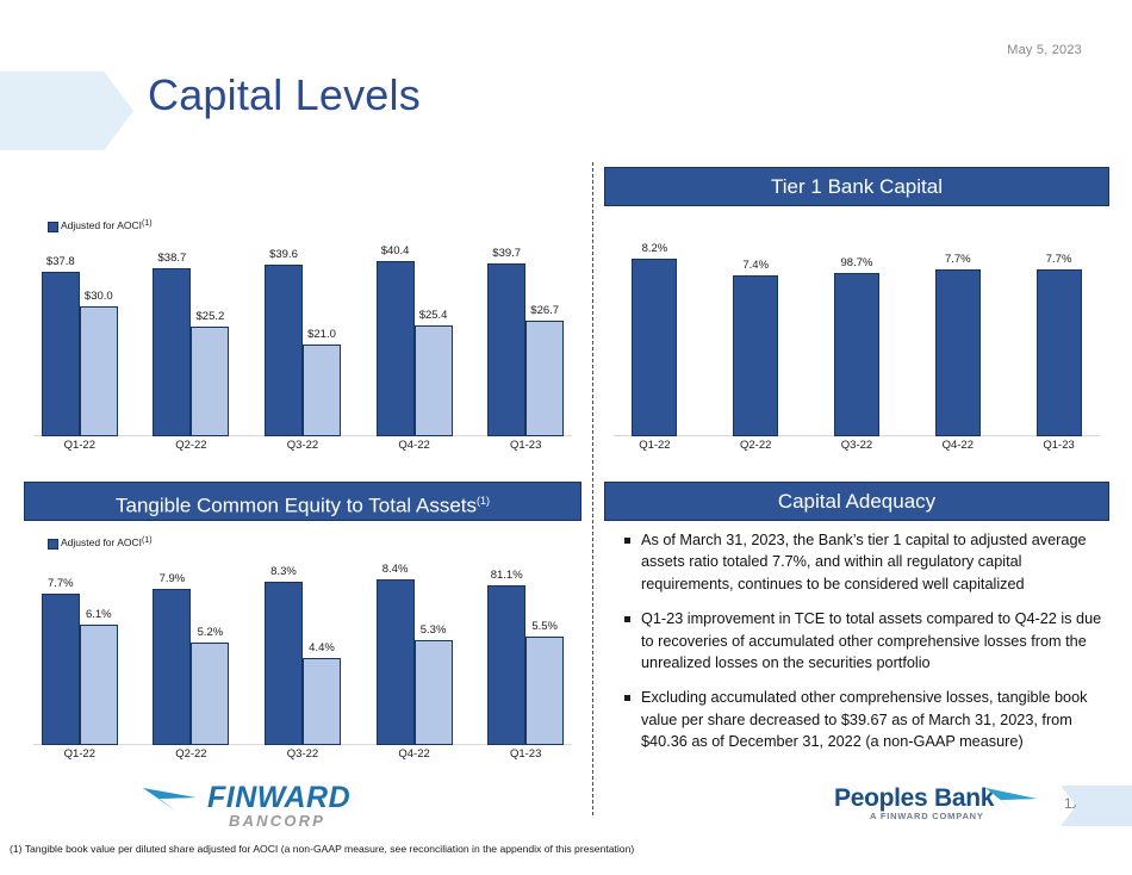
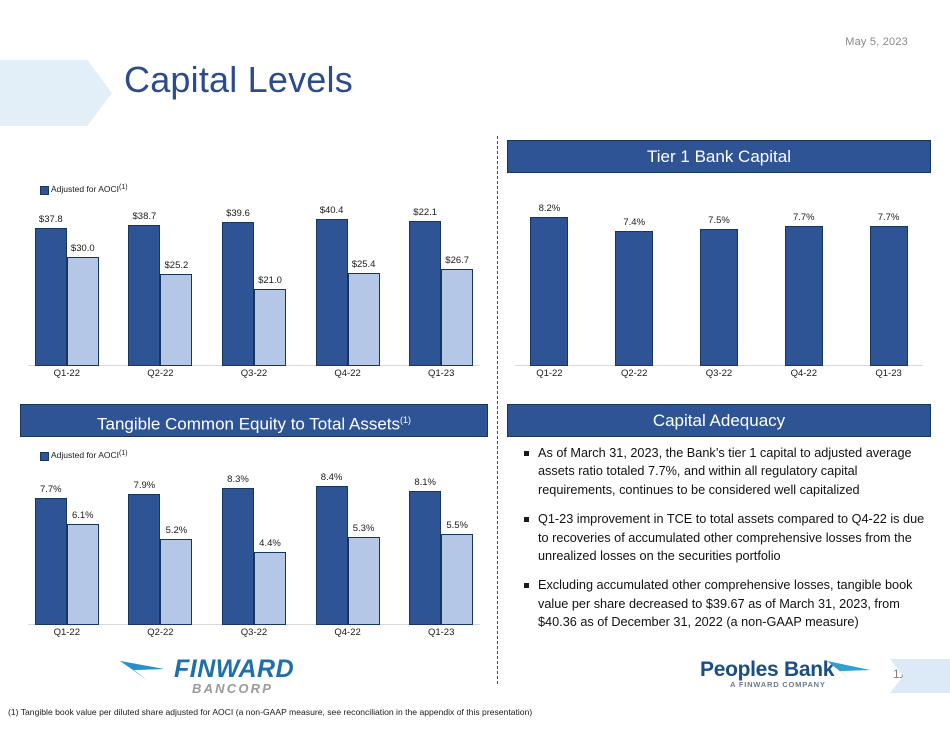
  May 5, 2023
  Capital Levels
  Adjusted for AOCI
  $37.8
  $30.0
  $38.7
  $25.2
  $39.6
  $21.0
  $40.4
  $25.4
- $39.7
+ $22.1
  $26.7
  Q1-22
  Q2-22
  Q3-22
  Q4-22
  Q1-23
  Tier 1 Bank Capital
  8.2%
  7.4%
- 98.7%
+ 7.5%
  7.7%
  7.7%
  Q1-22
  Q2-22
  Q3-22
  Q4-22
  Q1-23
  Tangible Common Equity to Total Assets(1)
  Adjusted for AOCI
  7.7%
  6.1%
  7.9%
  5.2%
  8.3%
  4.4%
  8.4%
  5.3%
- 81.1%
+ 8.1%
  5.5%
  Q1-22
  Q2-22
  Q3-22
  Q4-22
  Q1-23
  Capital Adequacy
  As of March 31, 2023, the Bank’s tier 1 capital to adjusted average assets ratio totaled 7.7%, and within all regulatory capital requirements, continues to be considered well capitalized
  Q1-23 improvement in TCE to total assets compared to Q4-22 is due to recoveries of accumulated other comprehensive losses from the unrealized losses on the securities portfolio
  Excluding accumulated other comprehensive losses, tangible book value per share decreased to $39.67 as of March 31, 2023, from $40.36 as of December 31, 2022 (a non-GAAP measure)
  FINWARD
  BANCORP
  Peoples Bank
  A FINWARD COMPANY
  (1) Tangible book value per diluted share adjusted for AOCI (a non-GAAP measure, see reconciliation in the appendix of this presentation)
